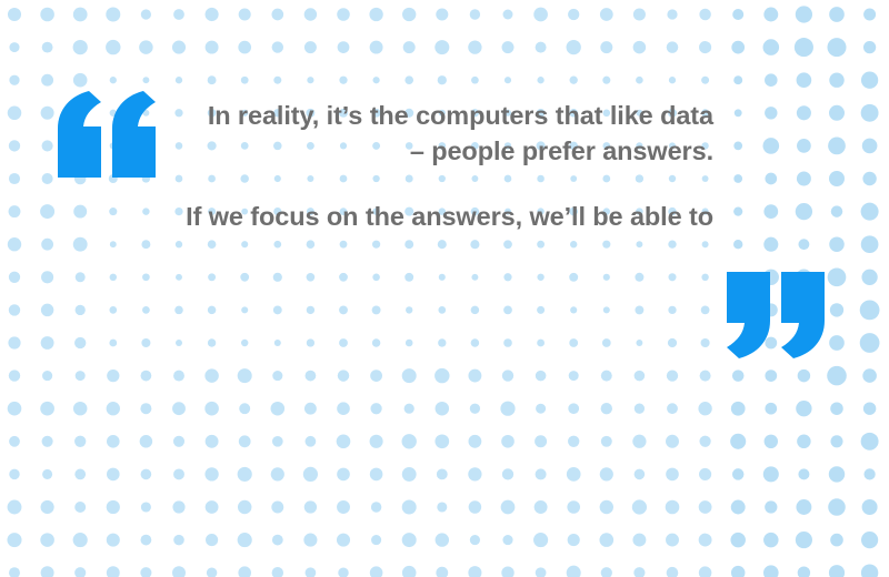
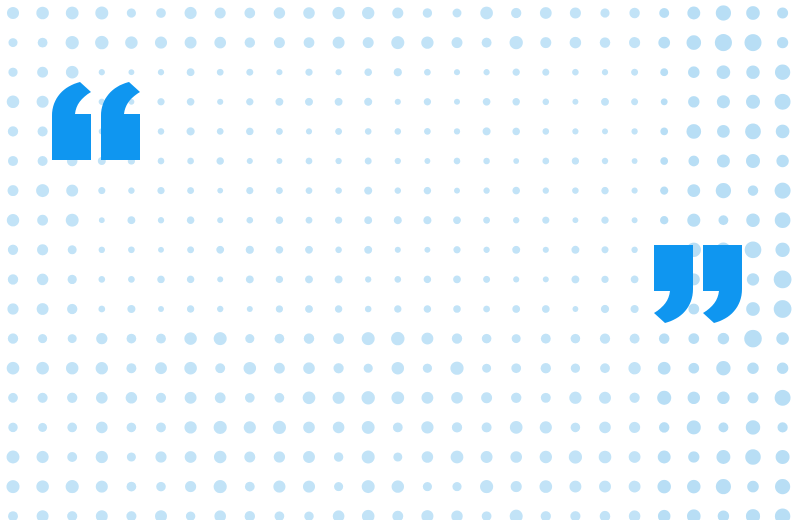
- In reality, it’s the computers that like data
- – people prefer answers.
- If we focus on the answers, we’ll be able to
